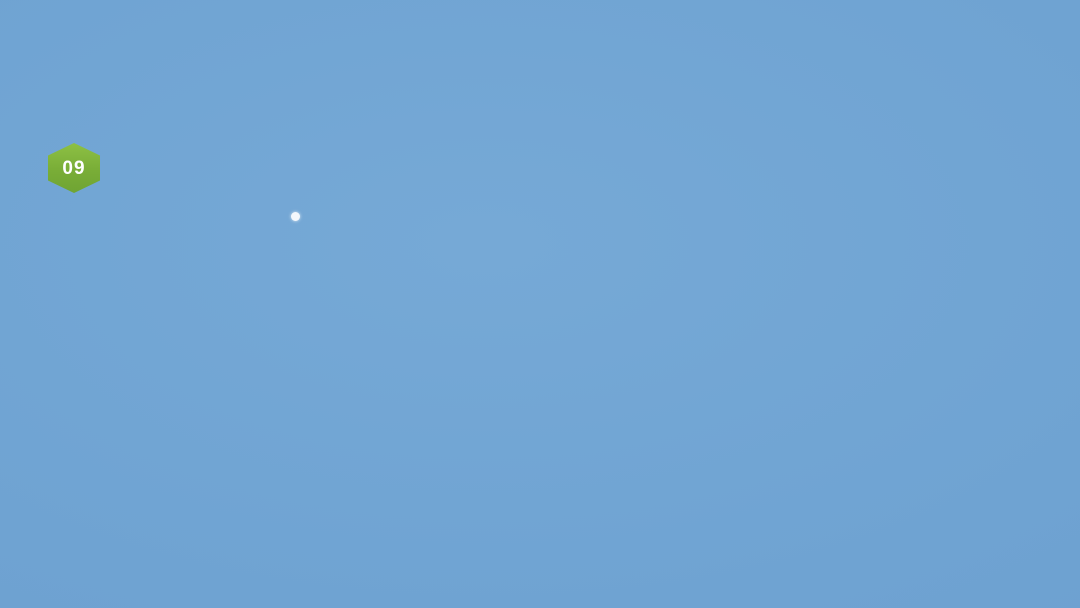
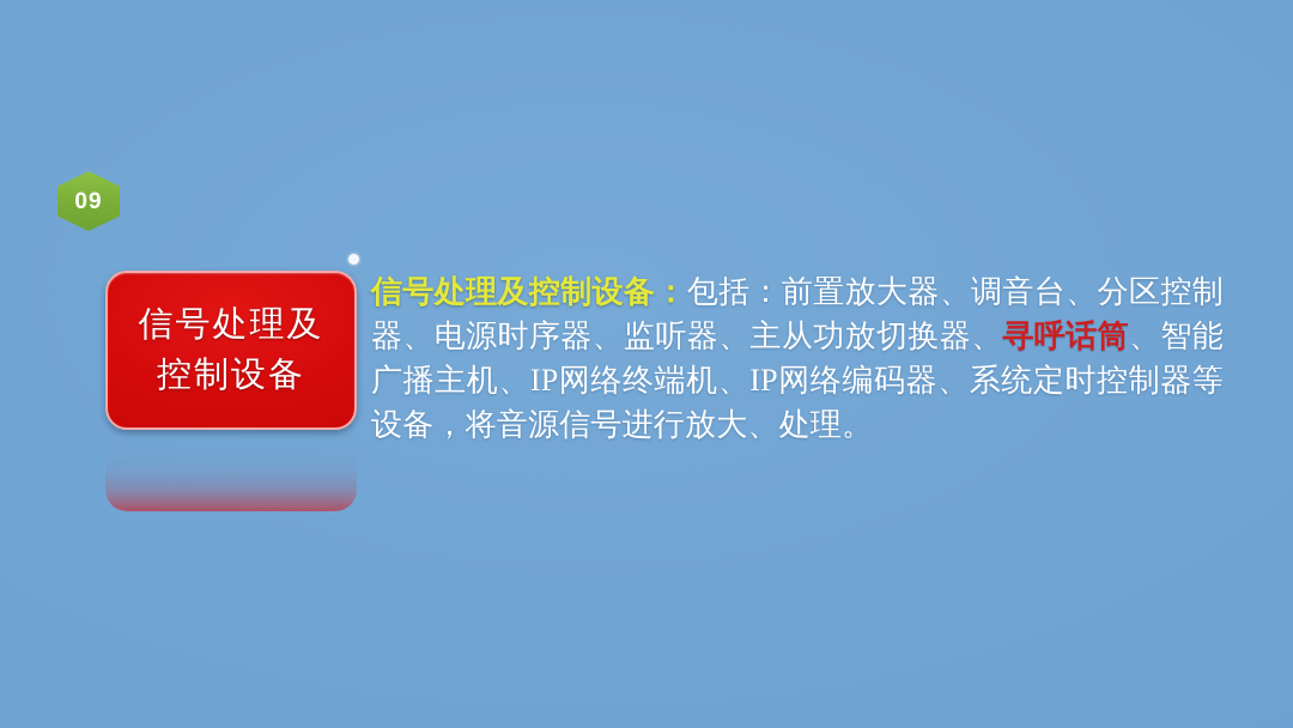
  09
+ 信号处理及
+ 控制设备
+ 信号处理及控制设备：包括：前置放大器、调音台、分区控制器、电源时序器、监听器、主从功放切换器、寻呼话筒、智能广播主机、IP网络终端机、IP网络编码器、系统定时控制器等设备，将音源信号进行放大、处理。
